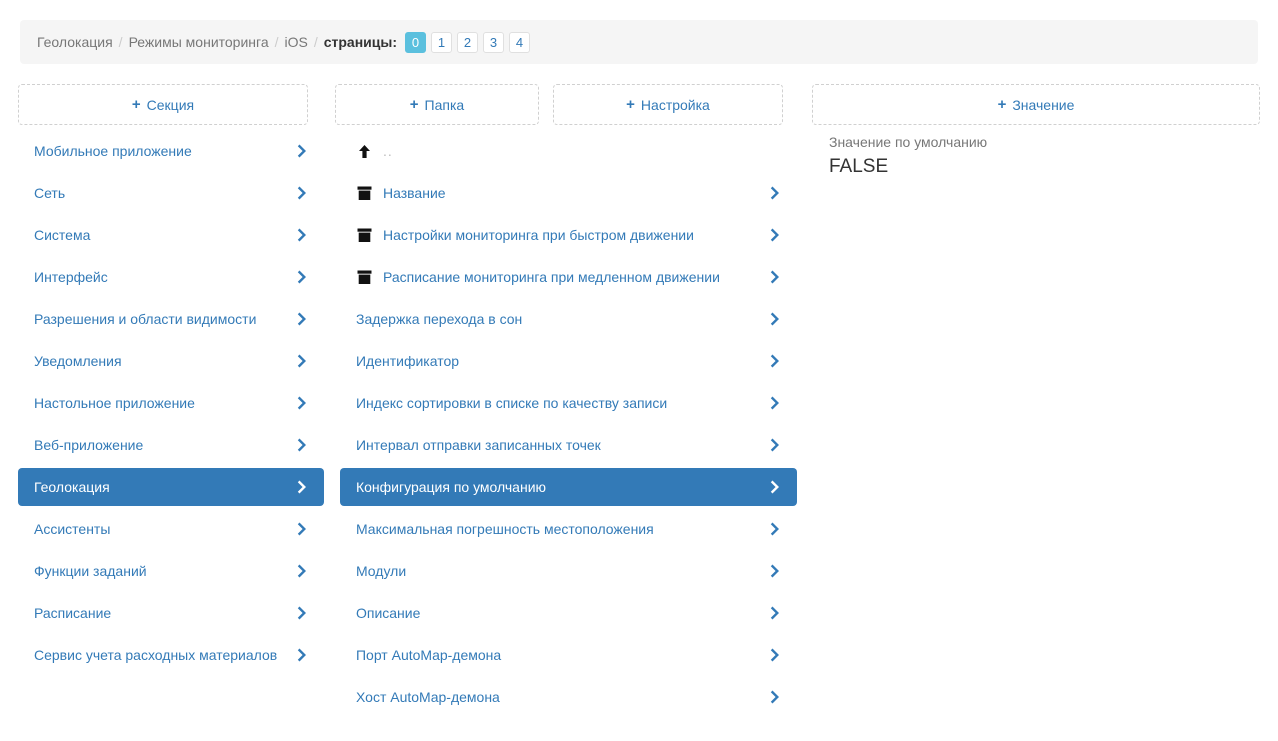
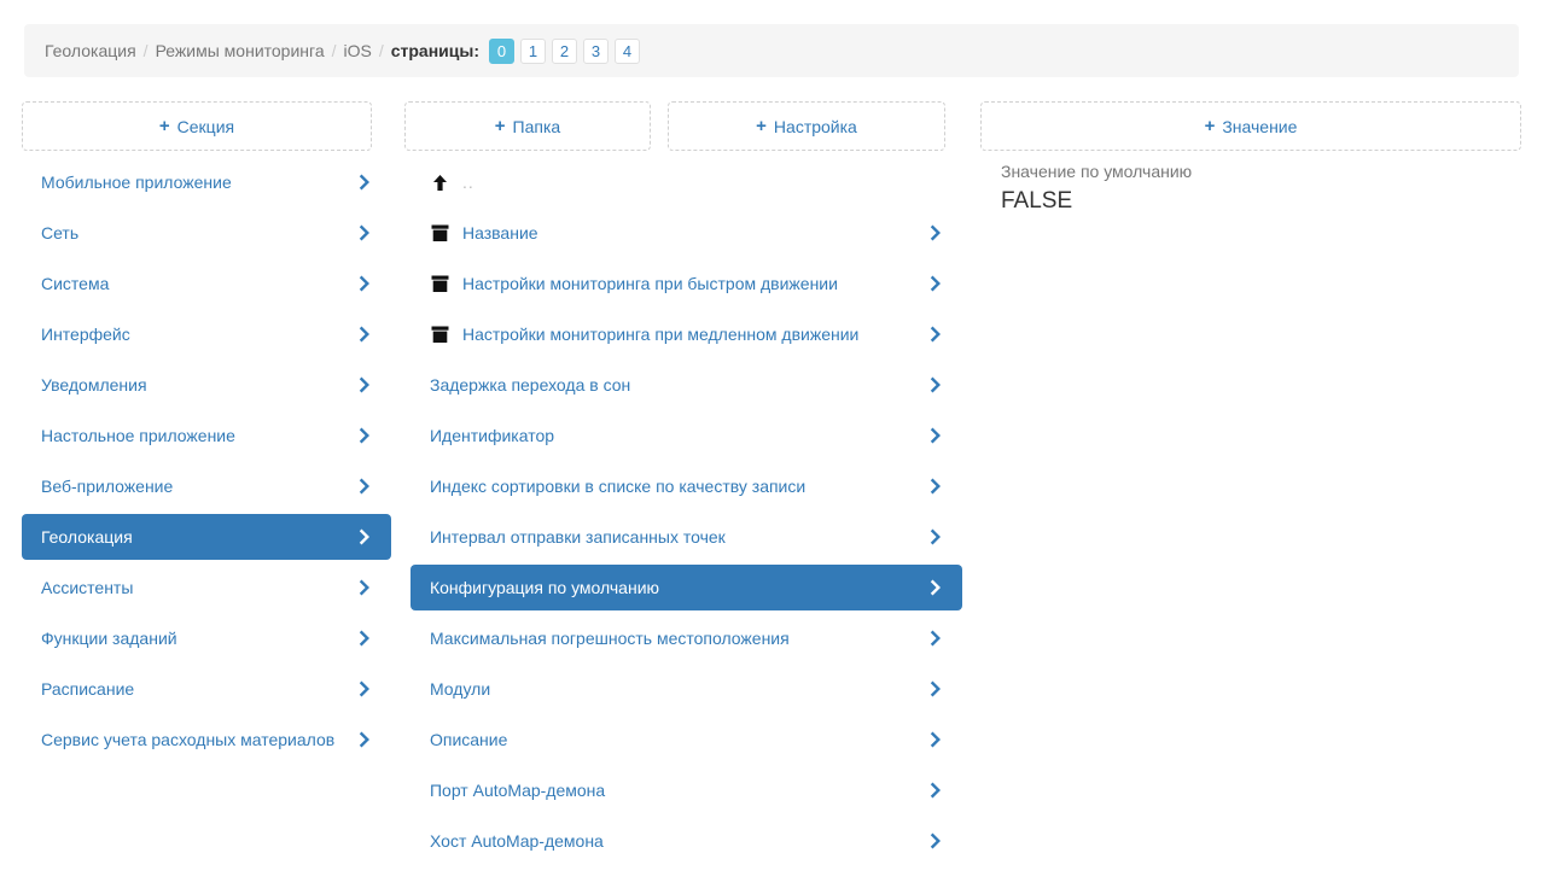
  Геолокация
  /
  Режимы мониторинга
  /
  iOS
  /
  страницы:
  0
  1
  2
  3
  4
  +
  Секция
  +
  Папка
  +
  Настройка
  +
  Значение
  Мобильное приложение
  Сеть
  Система
  Интерфейс
- Разрешения и области видимости
  Уведомления
  Настольное приложение
  Веб-приложение
  Геолокация
  Ассистенты
  Функции заданий
  Расписание
  Сервис учета расходных материалов
  ..
  Название
  Настройки мониторинга при быстром движении
- Расписание мониторинга при медленном движении
+ Настройки мониторинга при медленном движении
  Задержка перехода в сон
  Идентификатор
  Индекс сортировки в списке по качеству записи
  Интервал отправки записанных точек
  Конфигурация по умолчанию
  Максимальная погрешность местоположения
  Модули
  Описание
  Порт AutoMap-демона
  Хост AutoMap-демона
  Значение по умолчанию
  FALSE
